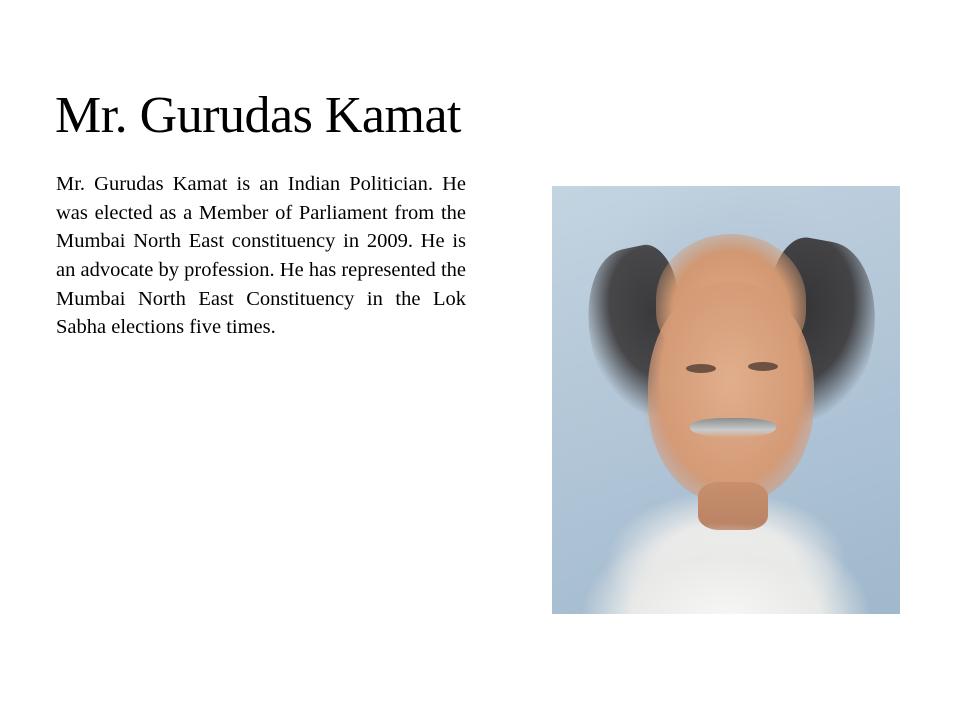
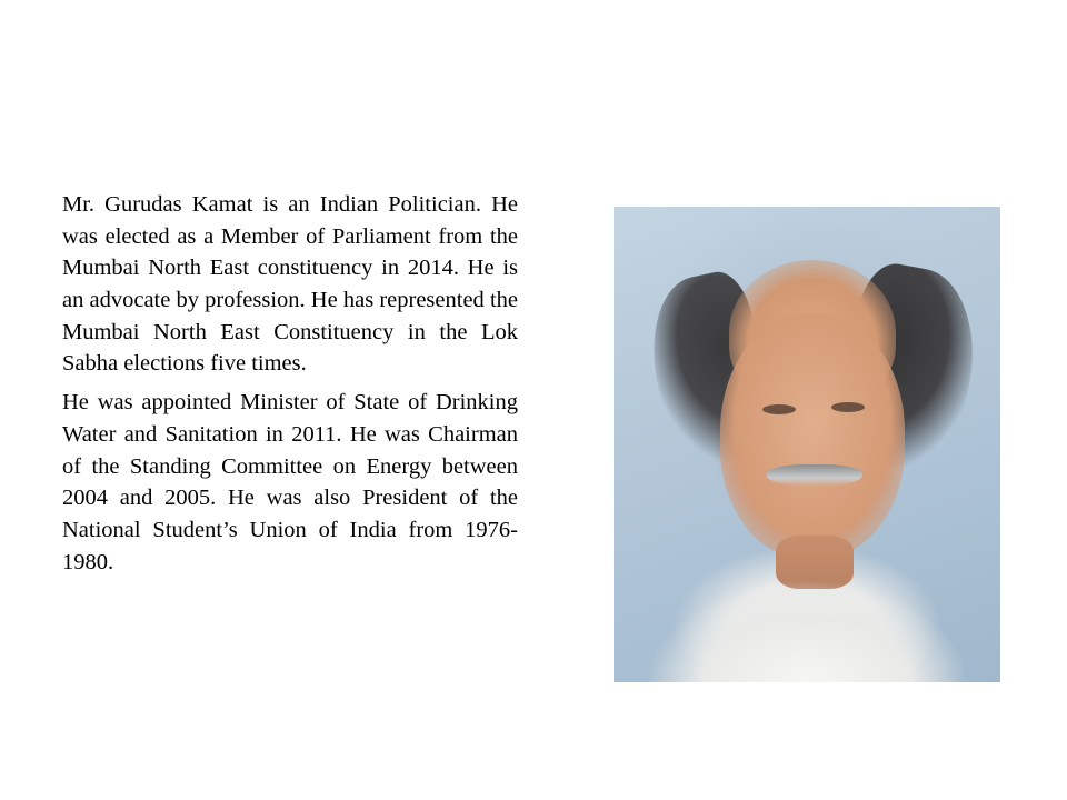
- Mr. Gurudas Kamat
- Mr. Gurudas Kamat is an Indian Politician. He was elected as a Member of Parliament from the Mumbai North East constituency in 2009. He is an advocate by profession. He has represented the Mumbai North East Constituency in the Lok Sabha elections five times.
+ Mr. Gurudas Kamat is an Indian Politician. He was elected as a Member of Parliament from the Mumbai North East constituency in 2014. He is an advocate by profession. He has represented the Mumbai North East Constituency in the Lok Sabha elections five times.
+ He was appointed Minister of State of Drinking Water and Sanitation in 2011. He was Chairman of the Standing Committee on Energy between 2004 and 2005. He was also President of the National Student’s Union of India from 1976-1980.
